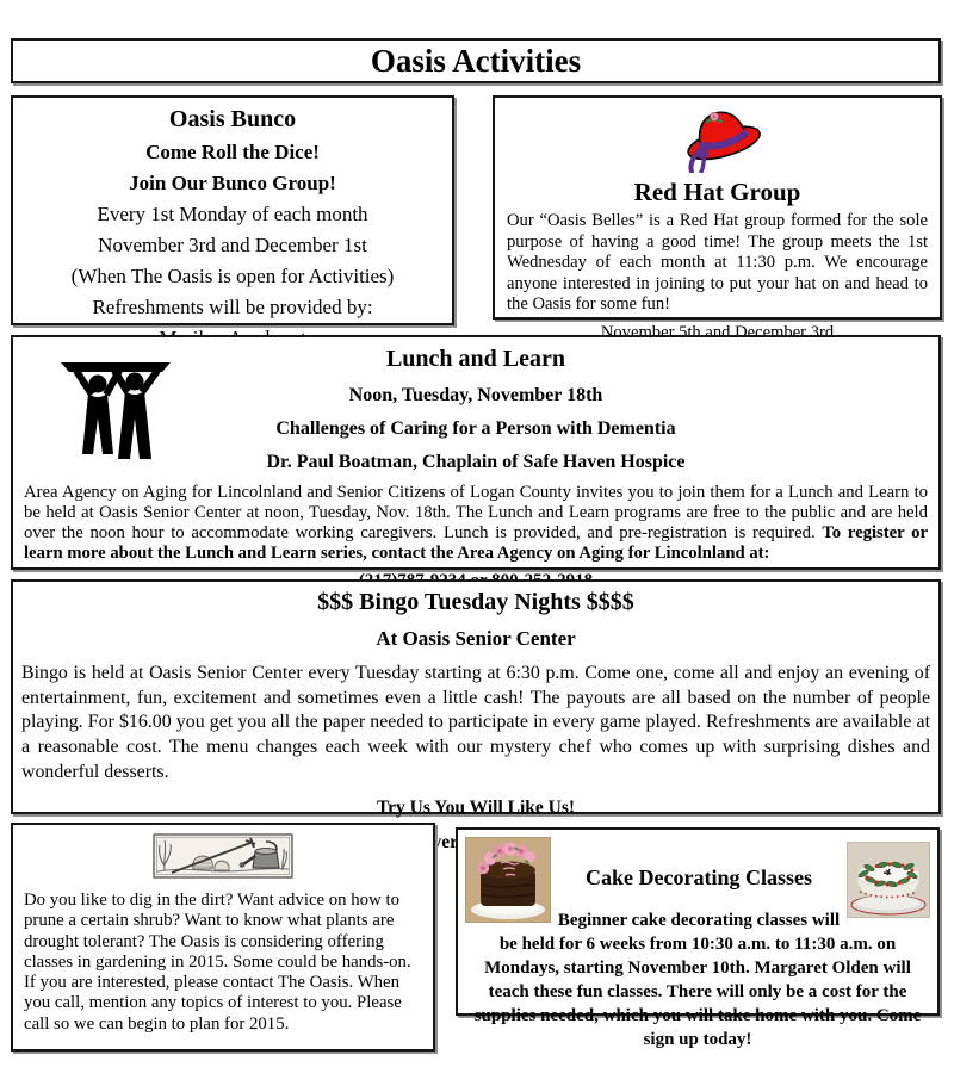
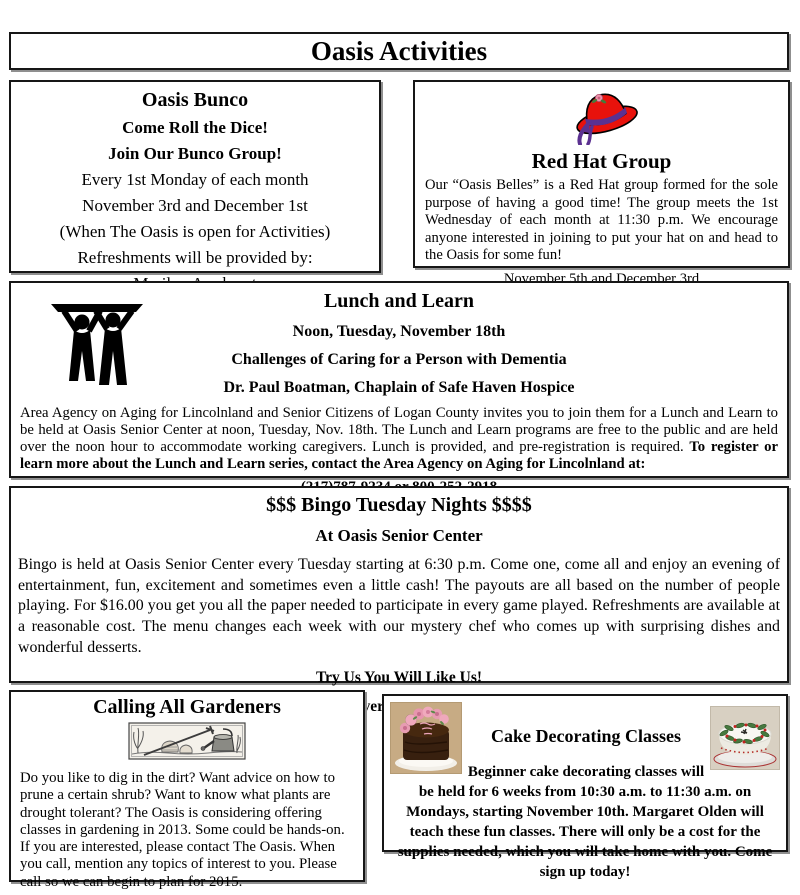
  Oasis Activities
  Oasis Bunco
  Come Roll the Dice!
  Join Our Bunco Group!
  Every 1st Monday of each month
  November 3rd and December 1st
  (When The Oasis is open for Activities)
  Refreshments will be provided by:
  Red Hat Group
  Our “Oasis Belles” is a Red Hat group formed for the sole purpose of having a good time! The group meets the 1st Wednesday of each month at 11:30 p.m. We encourage anyone interested in joining to put your hat on and head to the Oasis for some fun!
  November 5th and December 3rd
  Lunch and Learn
  Noon, Tuesday, November 18th
  Challenges of Caring for a Person with Dementia
  Dr. Paul Boatman, Chaplain of Safe Haven Hospice
  Area Agency on Aging for Lincolnland and Senior Citizens of Logan County invites you to join them for a Lunch and Learn to be held at Oasis Senior Center at noon, Tuesday, Nov. 18th. The Lunch and Learn programs are free to the public and are held over the noon hour to accommodate working caregivers. Lunch is provided, and pre-registration is required. To register or learn more about the Lunch and Learn series, contact the Area Agency on Aging for Lincolnland at:
  $$$ Bingo Tuesday Nights $$$$
  At Oasis Senior Center
  Bingo is held at Oasis Senior Center every Tuesday starting at 6:30 p.m. Come one, come all and enjoy an evening of entertainment, fun, excitement and sometimes even a little cash! The payouts are all based on the number of people playing. For $16.00 you get you all the paper needed to participate in every game played. Refreshments are available at a reasonable cost. The menu changes each week with our mystery chef who comes up with surprising dishes and wonderful desserts.
  Try Us You Will Like Us!
+ Calling All Gardeners
- Do you like to dig in the dirt? Want advice on how to prune a certain shrub? Want to know what plants are drought tolerant? The Oasis is considering offering classes in gardening in 2015. Some could be hands-on. If you are interested, please contact The Oasis. When you call, mention any topics of interest to you. Please call so we can begin to plan for 2015.
+ Do you like to dig in the dirt? Want advice on how to prune a certain shrub? Want to know what plants are drought tolerant? The Oasis is considering offering classes in gardening in 2013. Some could be hands-on. If you are interested, please contact The Oasis. When you call, mention any topics of interest to you. Please call so we can begin to plan for 2015.
  Cake Decorating Classes
  Beginner cake decorating classes will be held for 6 weeks from 10:30 a.m. to 11:30 a.m. on Mondays, starting November 10th. Margaret Olden will teach these fun classes. There will only be a cost for the supplies needed, which you will take home with you. Come sign up today!
